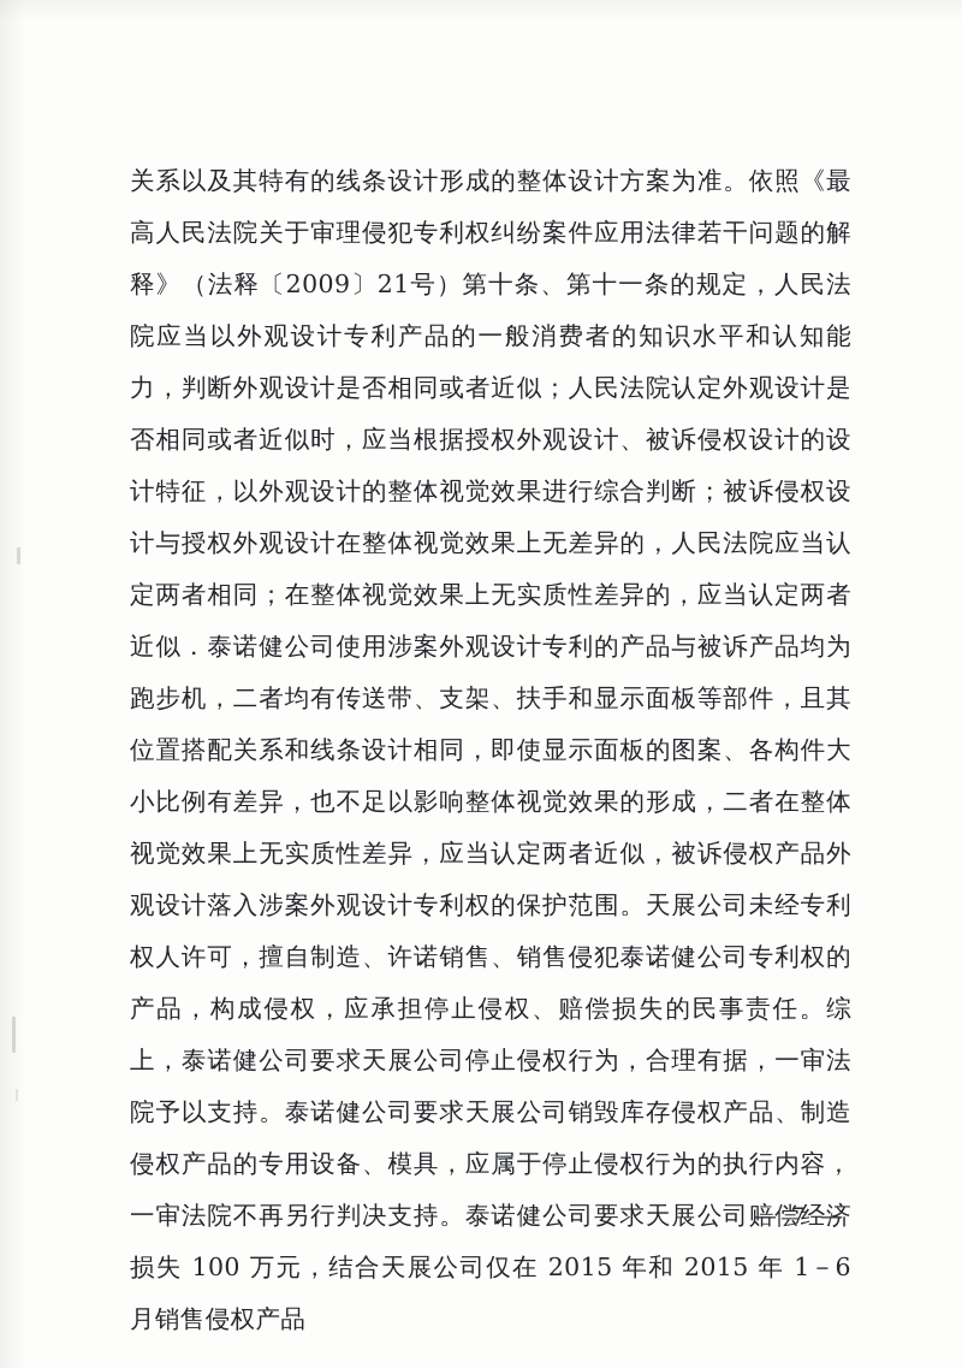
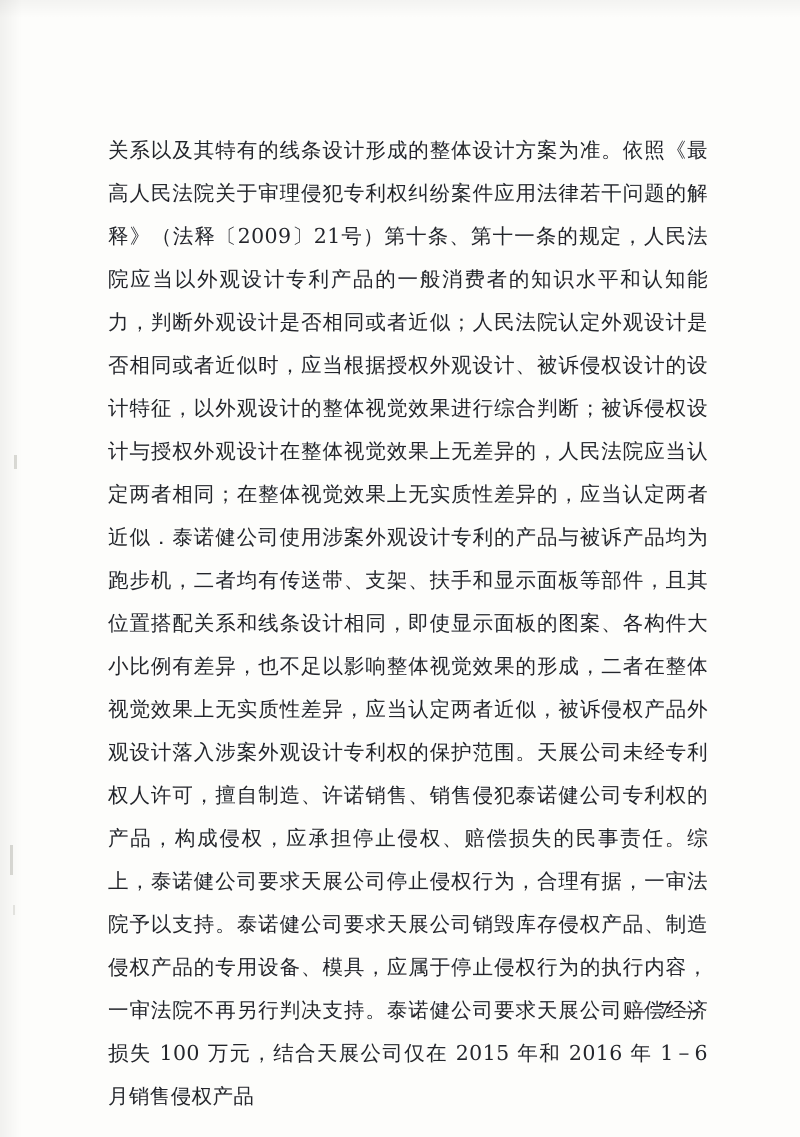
- 关系以及其特有的线条设计形成的整体设计方案为准。依照《最高人民法院关于审理侵犯专利权纠纷案件应用法律若干问题的解释》（法释〔2009〕21号）第十条、第十一条的规定，人民法院应当以外观设计专利产品的一般消费者的知识水平和认知能力，判断外观设计是否相同或者近似；人民法院认定外观设计是否相同或者近似时，应当根据授权外观设计、被诉侵权设计的设计特征，以外观设计的整体视觉效果进行综合判断；被诉侵权设计与授权外观设计在整体视觉效果上无差异的，人民法院应当认定两者相同；在整体视觉效果上无实质性差异的，应当认定两者近似．泰诺健公司使用涉案外观设计专利的产品与被诉产品均为跑步机，二者均有传送带、支架、扶手和显示面板等部件，且其位置搭配关系和线条设计相同，即使显示面板的图案、各构件大小比例有差异，也不足以影响整体视觉效果的形成，二者在整体视觉效果上无实质性差异，应当认定两者近似，被诉侵权产品外观设计落入涉案外观设计专利权的保护范围。天展公司未经专利权人许可，擅自制造、许诺销售、销售侵犯泰诺健公司专利权的产品，构成侵权，应承担停止侵权、赔偿损失的民事责任。综上，泰诺健公司要求天展公司停止侵权行为，合理有据，一审法院予以支持。泰诺健公司要求天展公司销毁库存侵权产品、制造侵权产品的专用设备、模具，应属于停止侵权行为的执行内容，一审法院不再另行判决支持。泰诺健公司要求天展公司赔偿经济损失 100 万元，结合天展公司仅在 2015 年和 2015 年 1－6 月销售侵权产品
+ 关系以及其特有的线条设计形成的整体设计方案为准。依照《最高人民法院关于审理侵犯专利权纠纷案件应用法律若干问题的解释》（法释〔2009〕21号）第十条、第十一条的规定，人民法院应当以外观设计专利产品的一般消费者的知识水平和认知能力，判断外观设计是否相同或者近似；人民法院认定外观设计是否相同或者近似时，应当根据授权外观设计、被诉侵权设计的设计特征，以外观设计的整体视觉效果进行综合判断；被诉侵权设计与授权外观设计在整体视觉效果上无差异的，人民法院应当认定两者相同；在整体视觉效果上无实质性差异的，应当认定两者近似．泰诺健公司使用涉案外观设计专利的产品与被诉产品均为跑步机，二者均有传送带、支架、扶手和显示面板等部件，且其位置搭配关系和线条设计相同，即使显示面板的图案、各构件大小比例有差异，也不足以影响整体视觉效果的形成，二者在整体视觉效果上无实质性差异，应当认定两者近似，被诉侵权产品外观设计落入涉案外观设计专利权的保护范围。天展公司未经专利权人许可，擅自制造、许诺销售、销售侵犯泰诺健公司专利权的产品，构成侵权，应承担停止侵权、赔偿损失的民事责任。综上，泰诺健公司要求天展公司停止侵权行为，合理有据，一审法院予以支持。泰诺健公司要求天展公司销毁库存侵权产品、制造侵权产品的专用设备、模具，应属于停止侵权行为的执行内容，一审法院不再另行判决支持。泰诺健公司要求天展公司赔偿经济损失 100 万元，结合天展公司仅在 2015 年和 2016 年 1－6 月销售侵权产品
  — 7 —
